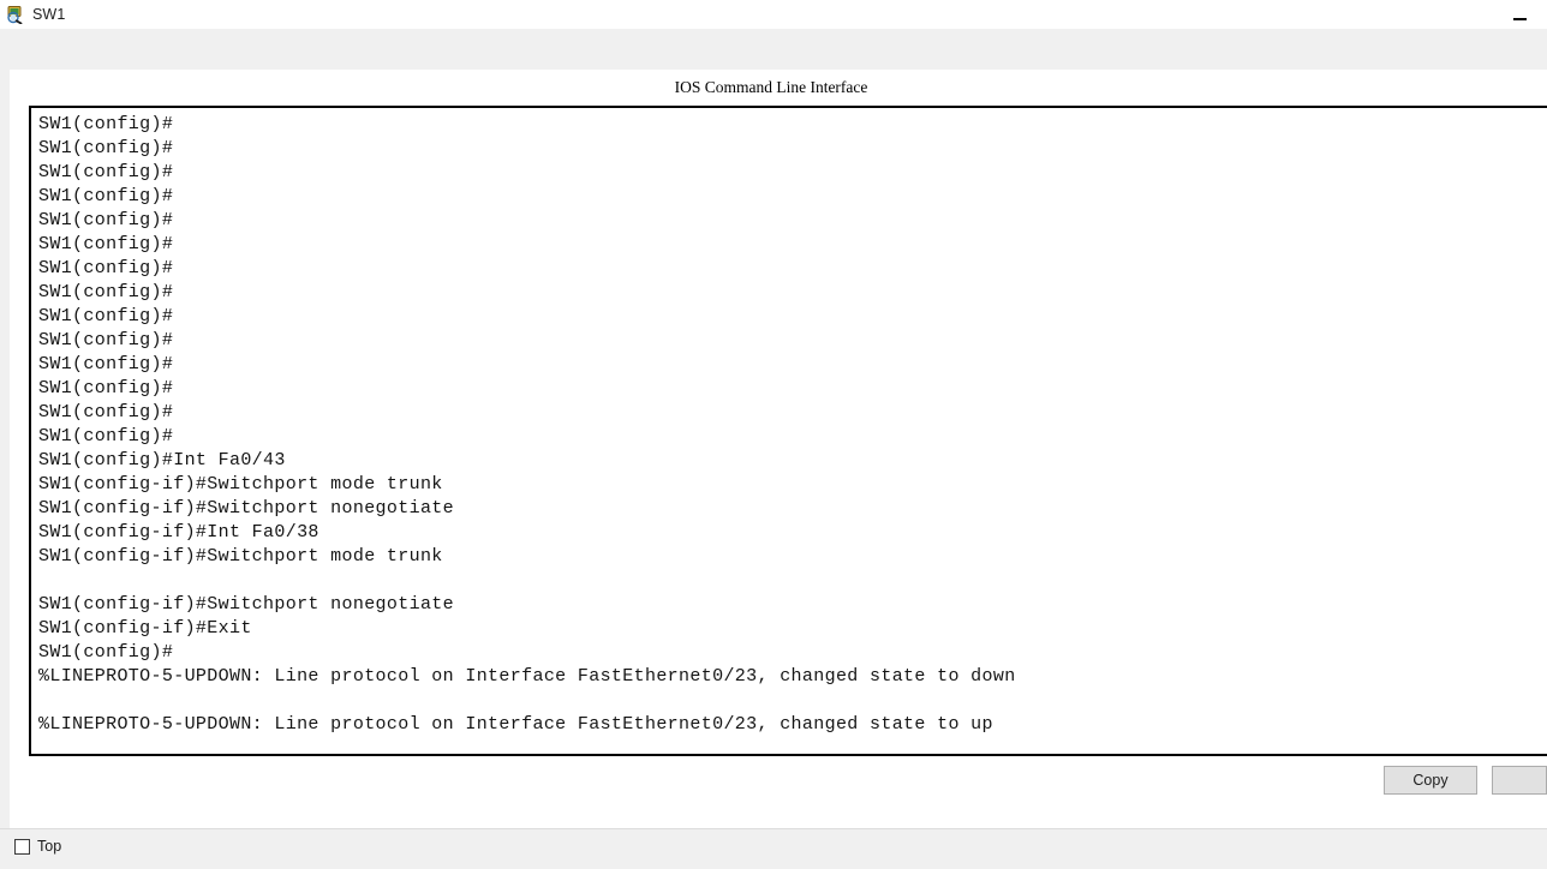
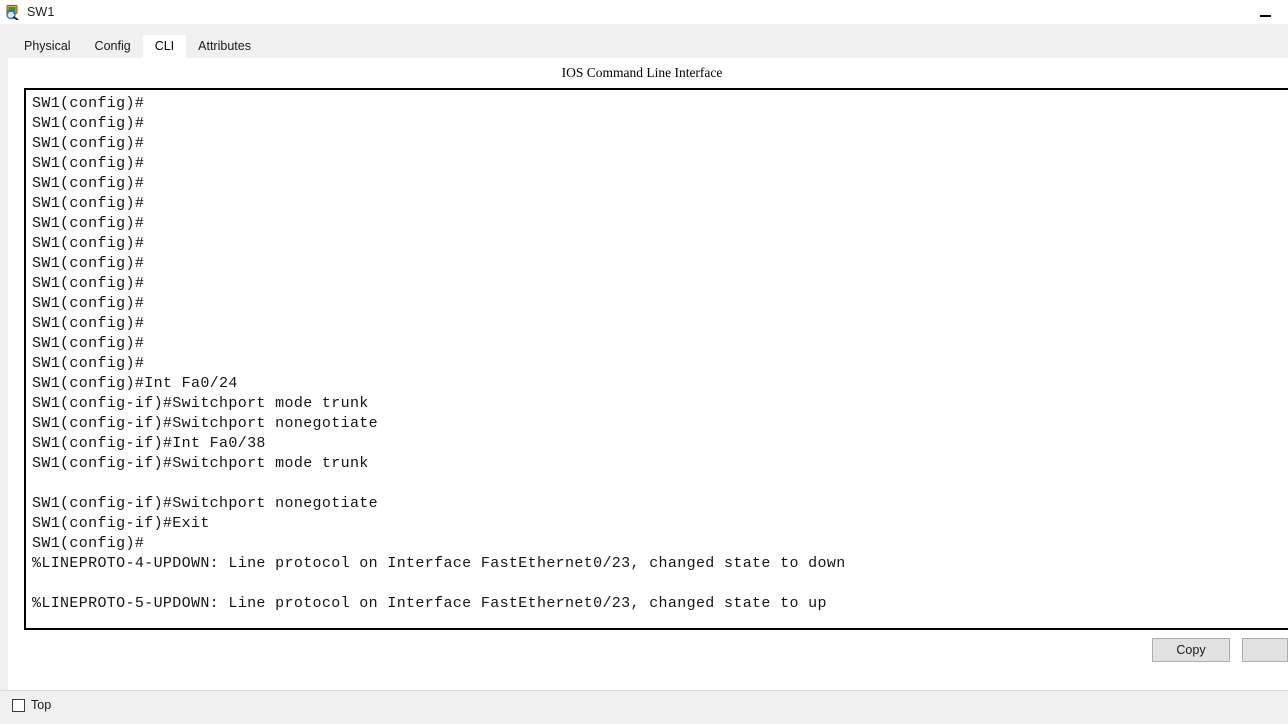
  SW1
+ Physical
+ Config
+ CLI
+ Attributes
  IOS Command Line Interface
  SW1(config)#
  SW1(config)#
  SW1(config)#
  SW1(config)#
  SW1(config)#
  SW1(config)#
  SW1(config)#
  SW1(config)#
  SW1(config)#
  SW1(config)#
  SW1(config)#
  SW1(config)#
  SW1(config)#
  SW1(config)#
- SW1(config)#Int Fa0/43
+ SW1(config)#Int Fa0/24
  SW1(config-if)#Switchport mode trunk
  SW1(config-if)#Switchport nonegotiate
  SW1(config-if)#Int Fa0/38
  SW1(config-if)#Switchport mode trunk
  SW1(config-if)#Switchport nonegotiate
  SW1(config-if)#Exit
  SW1(config)#
- %LINEPROTO-5-UPDOWN: Line protocol on Interface FastEthernet0/23, changed state to down
+ %LINEPROTO-4-UPDOWN: Line protocol on Interface FastEthernet0/23, changed state to down
  %LINEPROTO-5-UPDOWN: Line protocol on Interface FastEthernet0/23, changed state to up
  Copy
  Top
